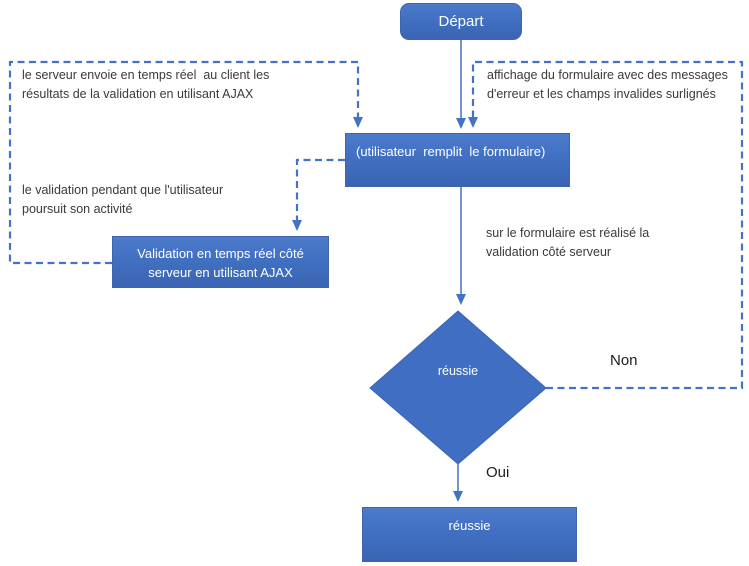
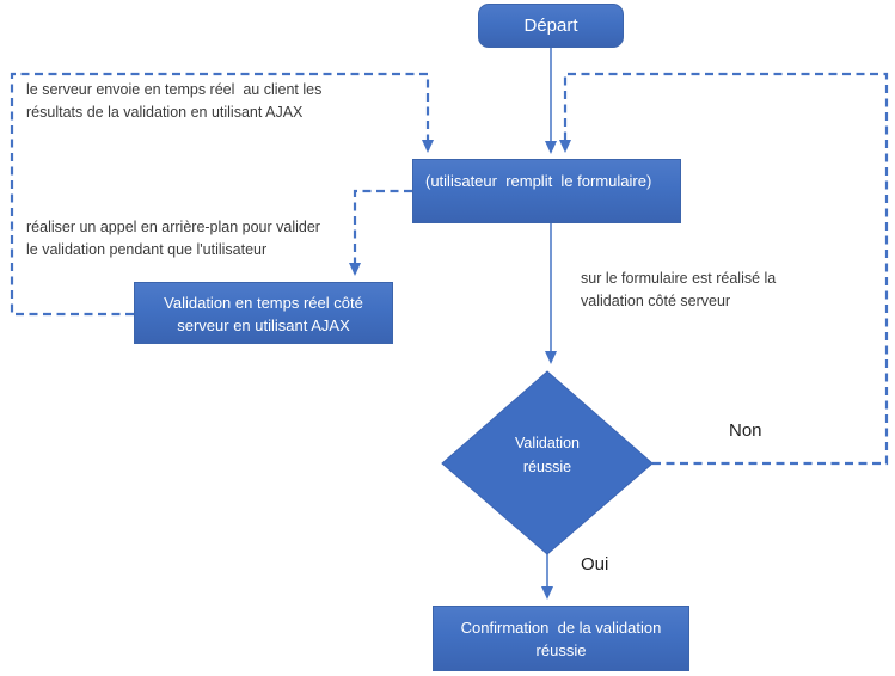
  Départ
  (utilisateur remplit le formulaire)
  Validation en temps réel côté
  serveur en utilisant AJAX
+ Validation
  réussie
+ Confirmation de la validation
  réussie
  le serveur envoie en temps réel au client les
  résultats de la validation en utilisant AJAX
+ réaliser un appel en arrière-plan pour valider
  le validation pendant que l'utilisateur
- poursuit son activité
- affichage du formulaire avec des messages
- d'erreur et les champs invalides surlignés
  sur le formulaire est réalisé la
  validation côté serveur
  Non
  Oui
